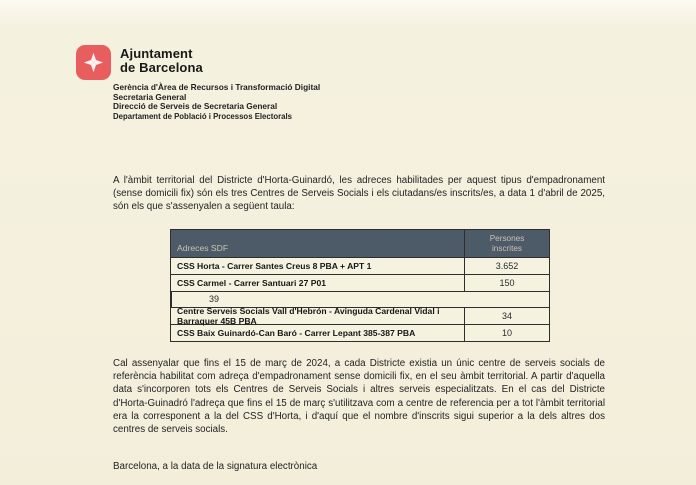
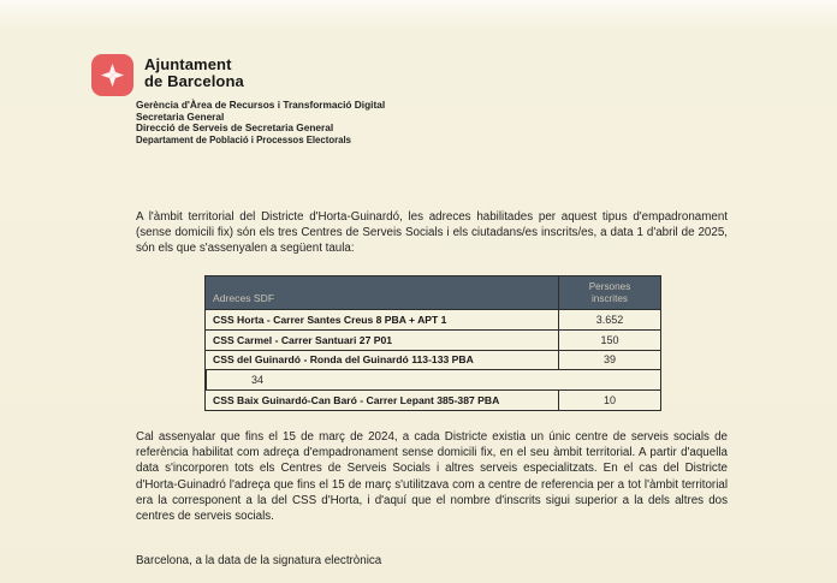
  Ajuntament
  de Barcelona
  Gerència d'Àrea de Recursos i Transformació Digital
  Secretaria General
  Direcció de Serveis de Secretaria General
  Departament de Població i Processos Electorals
  A l'àmbit territorial del Districte d'Horta-Guinardó, les adreces habilitades per aquest tipus d'empadronament (sense domicili fix) són els tres Centres de Serveis Socials i els ciutadans/es inscrits/es, a data 1 d'abril de 2025, són els que s'assenyalen a següent taula:
  Adreces SDF
  Persones
  inscrites
  CSS Horta - Carrer Santes Creus 8 PBA + APT 1
  3.652
  CSS Carmel - Carrer Santuari 27 P01
  150
+ CSS del Guinardó - Ronda del Guinardó 113-133 PBA
  39
- Centre Serveis Socials Vall d'Hebrón - Avinguda Cardenal Vidal i Barraquer 45B PBA
  34
  CSS Baix Guinardó-Can Baró - Carrer Lepant 385-387 PBA
  10
  Cal assenyalar que fins el 15 de març de 2024, a cada Districte existia un únic centre de serveis socials de referència habilitat com adreça d'empadronament sense domicili fix, en el seu àmbit territorial. A partir d'aquella data s'incorporen tots els Centres de Serveis Socials i altres serveis especialitzats. En el cas del Districte d'Horta-Guinadró l'adreça que fins el 15 de març s'utilitzava com a centre de referencia per a tot l'àmbit territorial era la corresponent a la del CSS d'Horta, i d'aquí que el nombre d'inscrits sigui superior a la dels altres dos centres de serveis socials.
  Barcelona, a la data de la signatura electrònica
